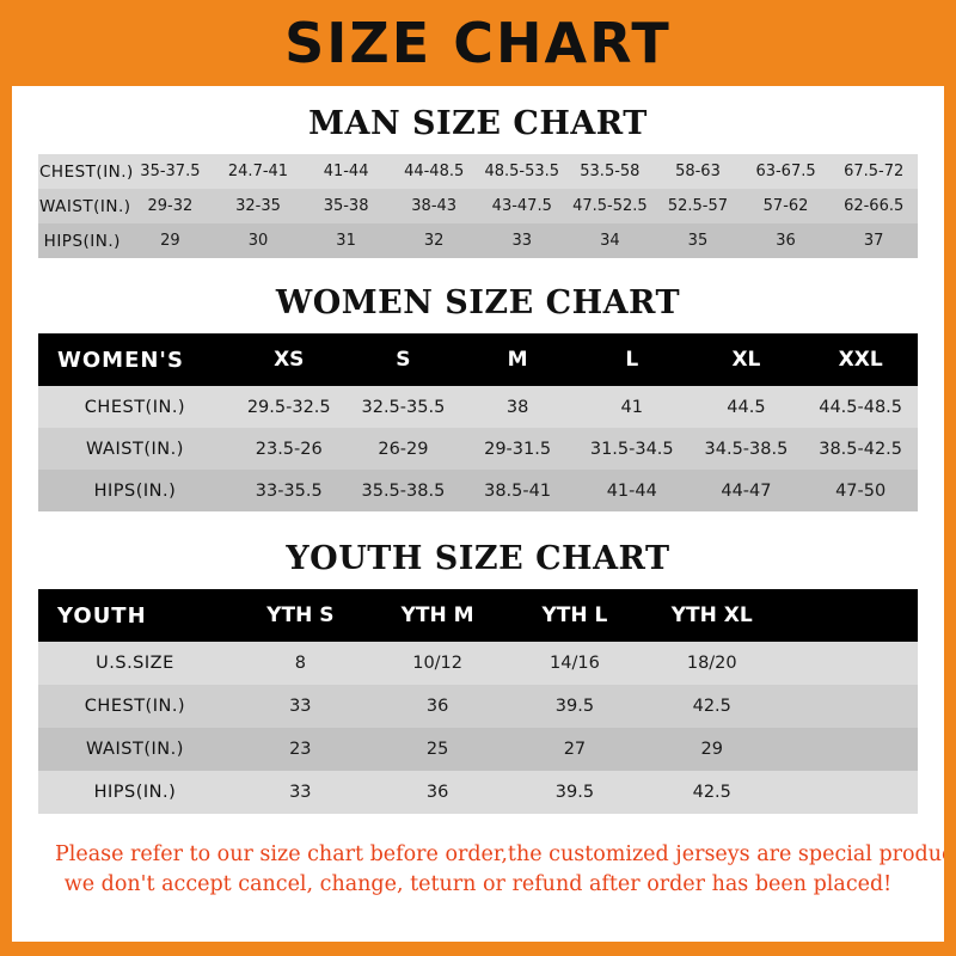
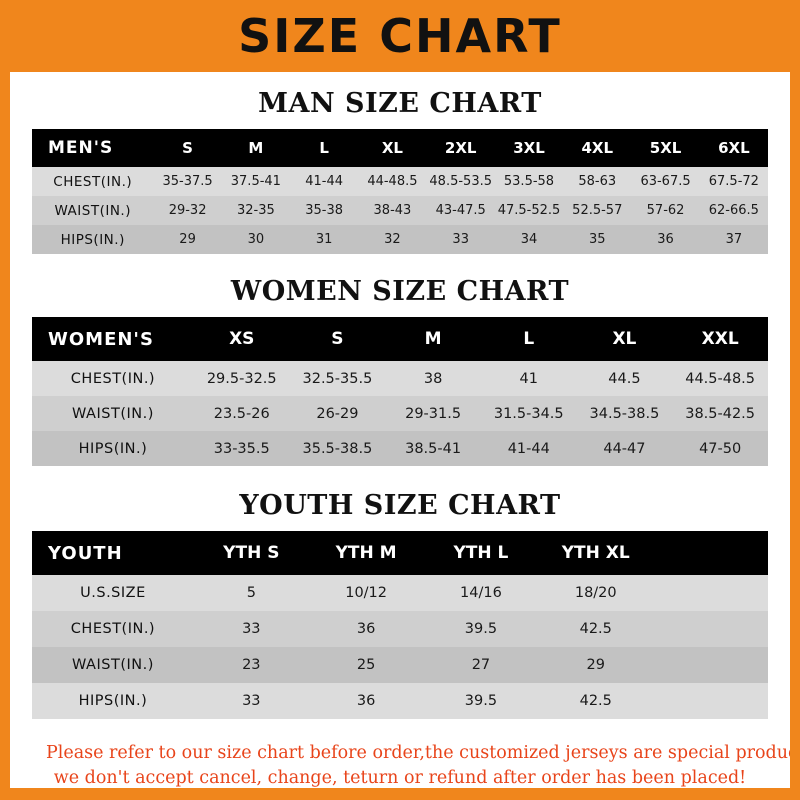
  SIZE CHART
  MAN SIZE CHART
+ MEN'S	S	M	L	XL	2XL	3XL	4XL	5XL	6XL
- CHEST(IN.)	35-37.5	24.7-41	41-44	44-48.5	48.5-53.5	53.5-58	58-63	63-67.5	67.5-72
+ CHEST(IN.)	35-37.5	37.5-41	41-44	44-48.5	48.5-53.5	53.5-58	58-63	63-67.5	67.5-72
  WAIST(IN.)	29-32	32-35	35-38	38-43	43-47.5	47.5-52.5	52.5-57	57-62	62-66.5
  HIPS(IN.)	29	30	31	32	33	34	35	36	37
  WOMEN SIZE CHART
  WOMEN'S	XS	S	M	L	XL	XXL
  CHEST(IN.)	29.5-32.5	32.5-35.5	38	41	44.5	44.5-48.5
  WAIST(IN.)	23.5-26	26-29	29-31.5	31.5-34.5	34.5-38.5	38.5-42.5
  HIPS(IN.)	33-35.5	35.5-38.5	38.5-41	41-44	44-47	47-50
  YOUTH SIZE CHART
  YOUTH	YTH S	YTH M	YTH L	YTH XL
- U.S.SIZE	8	10/12	14/16	18/20
+ U.S.SIZE	5	10/12	14/16	18/20
  CHEST(IN.)	33	36	39.5	42.5
  WAIST(IN.)	23	25	27	29
  HIPS(IN.)	33	36	39.5	42.5
  Please refer to our size chart before order,the customized jerseys are special produ
  we don't accept cancel, change, teturn or refund after order has been placed!
